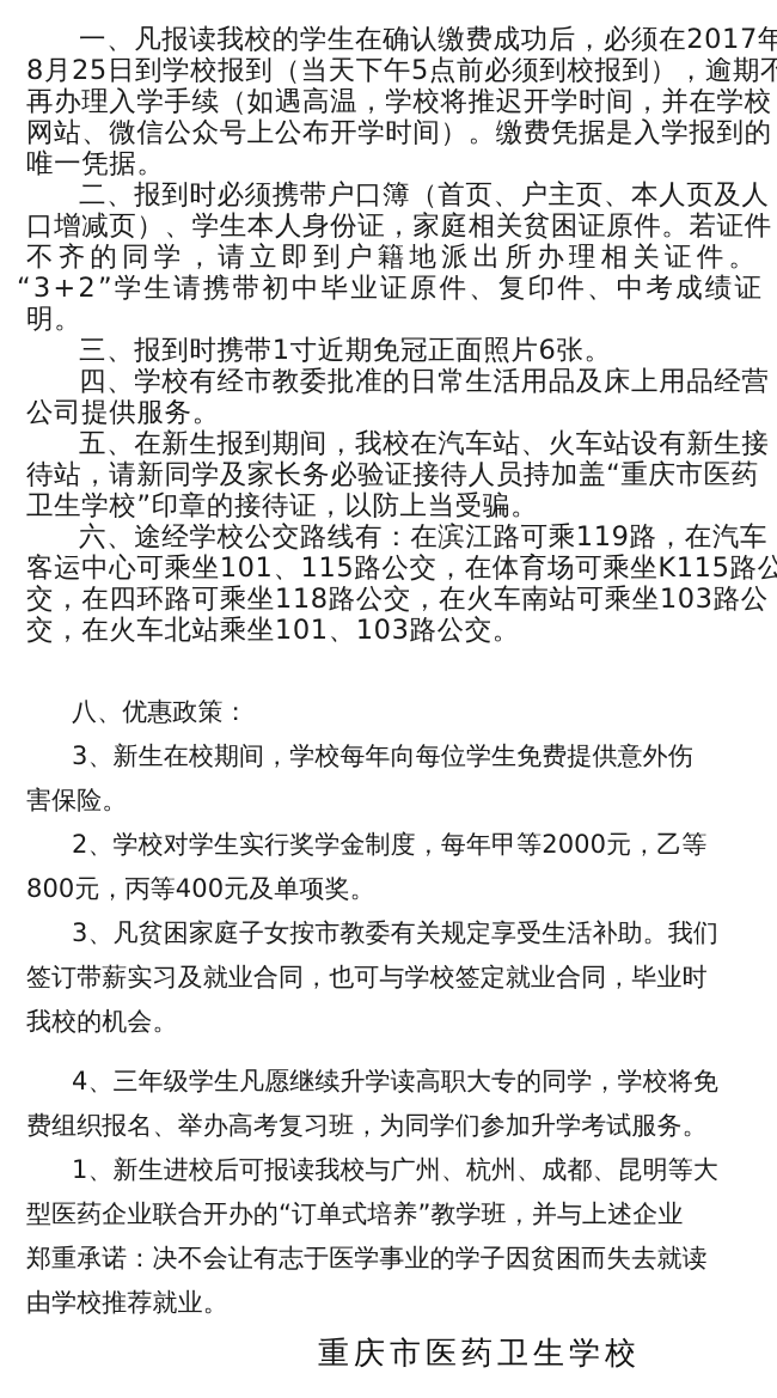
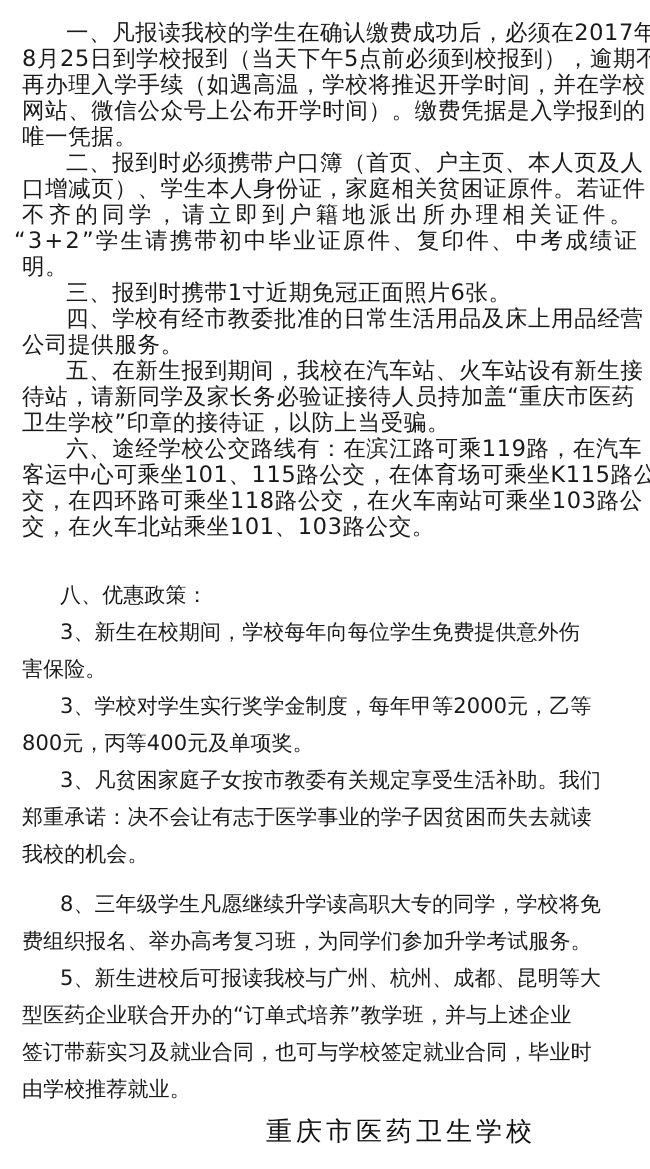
  一、凡报读我校的学生在确认缴费成功后，必须在2017年
  8月25日到学校报到（当天下午5点前必须到校报到），逾期不
  再办理入学手续（如遇高温，学校将推迟开学时间，并在学校
  网站、微信公众号上公布开学时间）。缴费凭据是入学报到的
  唯一凭据。
  二、报到时必须携带户口簿（首页、户主页、本人页及人
  口增减页）、学生本人身份证，家庭相关贫困证原件。若证件
  不齐的同学，请立即到户籍地派出所办理相关证件。
  “3+2”学生请携带初中毕业证原件、复印件、中考成绩证
  明。
  三、报到时携带1寸近期免冠正面照片6张。
  四、学校有经市教委批准的日常生活用品及床上用品经营
  公司提供服务。
  五、在新生报到期间，我校在汽车站、火车站设有新生接
  待站，请新同学及家长务必验证接待人员持加盖“重庆市医药
  卫生学校”印章的接待证，以防上当受骗。
  六、途经学校公交路线有：在滨江路可乘119路，在汽车
  客运中心可乘坐101、115路公交，在体育场可乘坐K115路公
  交，在四环路可乘坐118路公交，在火车南站可乘坐103路公
  交，在火车北站乘坐101、103路公交。
  八、优惠政策：
  3、新生在校期间，学校每年向每位学生免费提供意外伤
  害保险。
- 2、学校对学生实行奖学金制度，每年甲等2000元，乙等
+ 3、学校对学生实行奖学金制度，每年甲等2000元，乙等
  800元，丙等400元及单项奖。
  3、凡贫困家庭子女按市教委有关规定享受生活补助。我们
- 签订带薪实习及就业合同，也可与学校签定就业合同，毕业时
+ 郑重承诺：决不会让有志于医学事业的学子因贫困而失去就读
  我校的机会。
- 4、三年级学生凡愿继续升学读高职大专的同学，学校将免
+ 8、三年级学生凡愿继续升学读高职大专的同学，学校将免
  费组织报名、举办高考复习班，为同学们参加升学考试服务。
- 1、新生进校后可报读我校与广州、杭州、成都、昆明等大
+ 5、新生进校后可报读我校与广州、杭州、成都、昆明等大
  型医药企业联合开办的“订单式培养”教学班，并与上述企业
- 郑重承诺：决不会让有志于医学事业的学子因贫困而失去就读
+ 签订带薪实习及就业合同，也可与学校签定就业合同，毕业时
  由学校推荐就业。
  重庆市医药卫生学校
